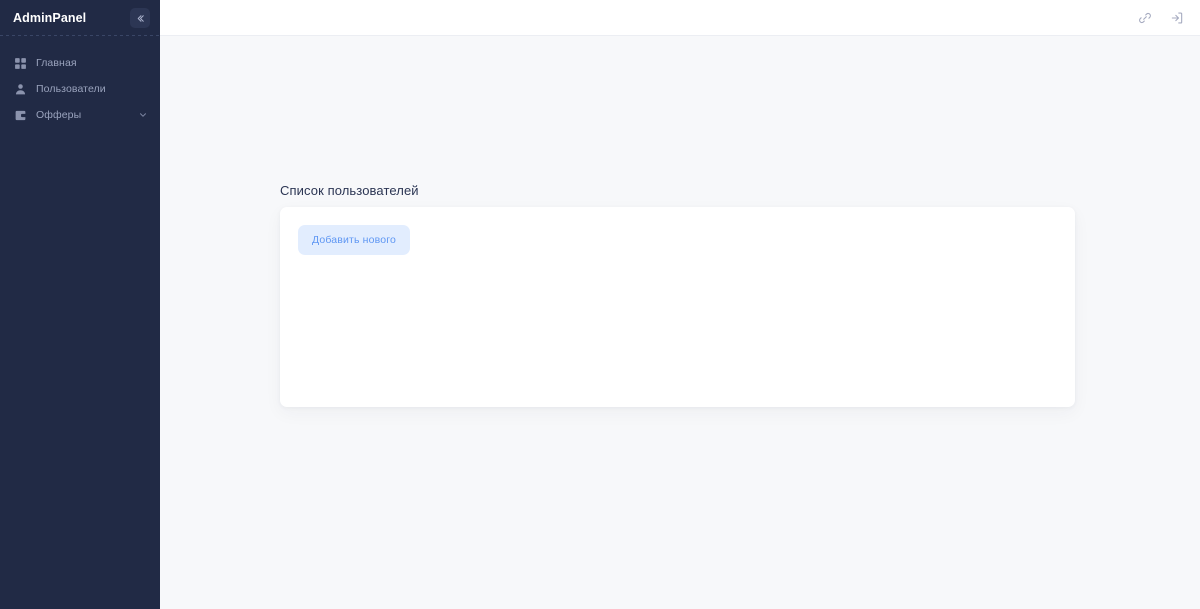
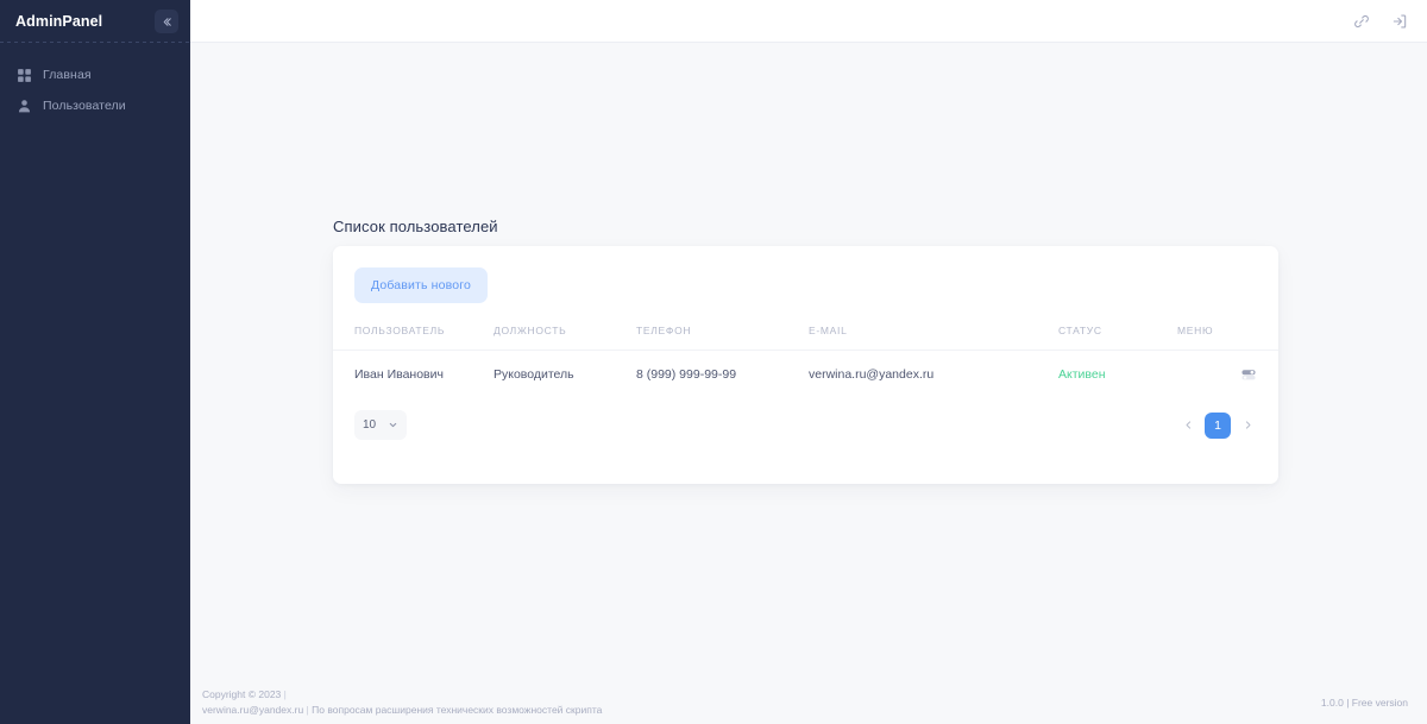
  AdminPanel
  Главная
  Пользователи
- Офферы
  Список пользователей
  Добавить нового
+ ПОЛЬЗОВАТЕЛЬ	ДОЛЖНОСТЬ	ТЕЛЕФОН	E-MAIL	СТАТУС	МЕНЮ
+ Иван Иванович	Руководитель	8 (999) 999-99-99	verwina.ru@yandex.ru	Активен
+ 10
+ 1
+ Copyright © 2023 |
+ verwina.ru@yandex.ru | По вопросам расширения технических возможностей скрипта
+ 1.0.0 | Free version
